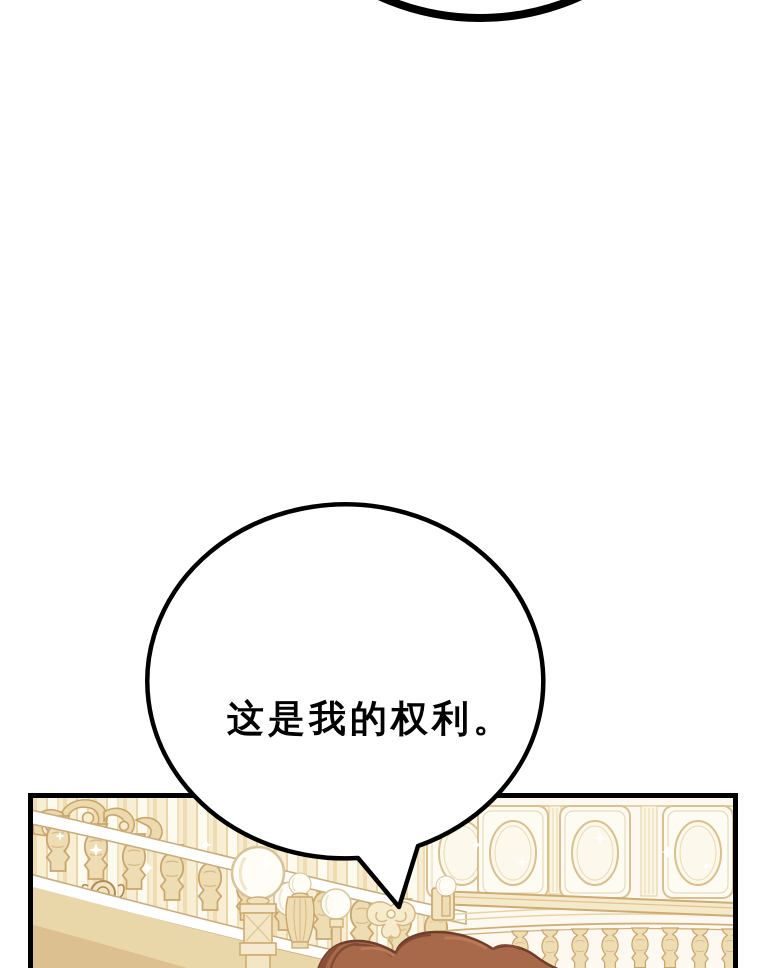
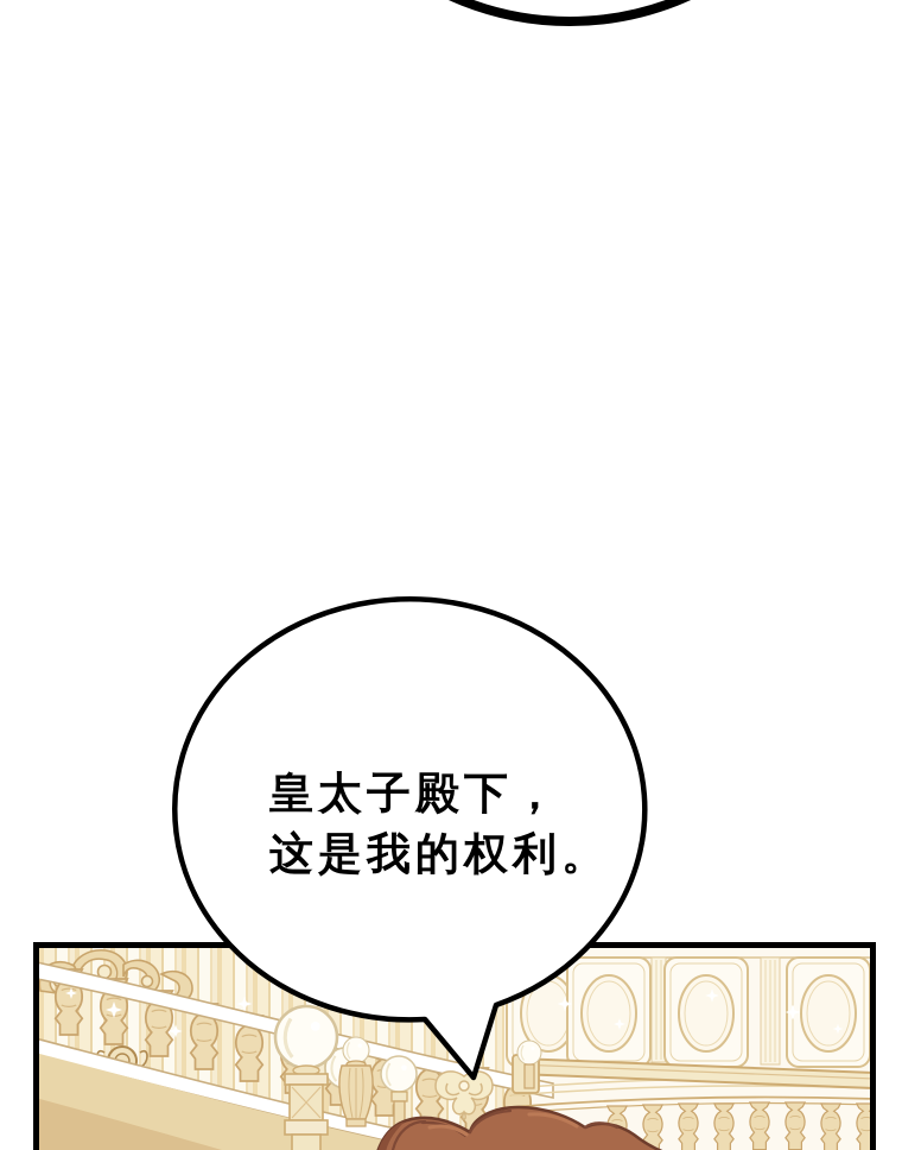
+ 皇太子殿下，
  这是我的权利。
